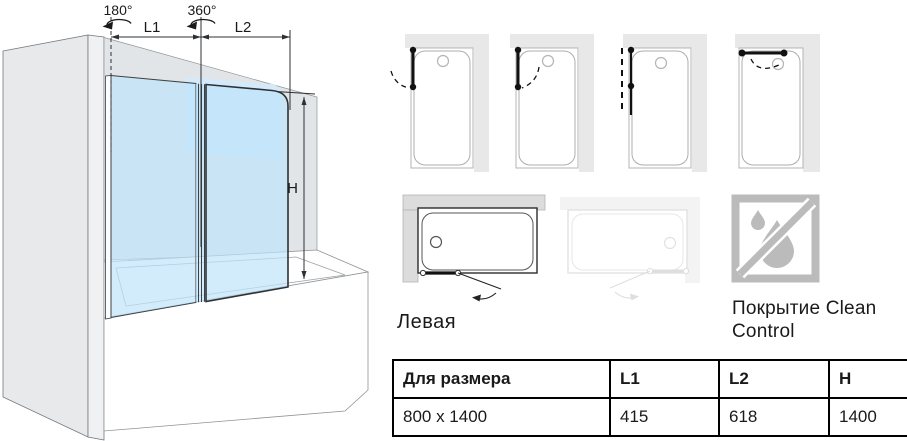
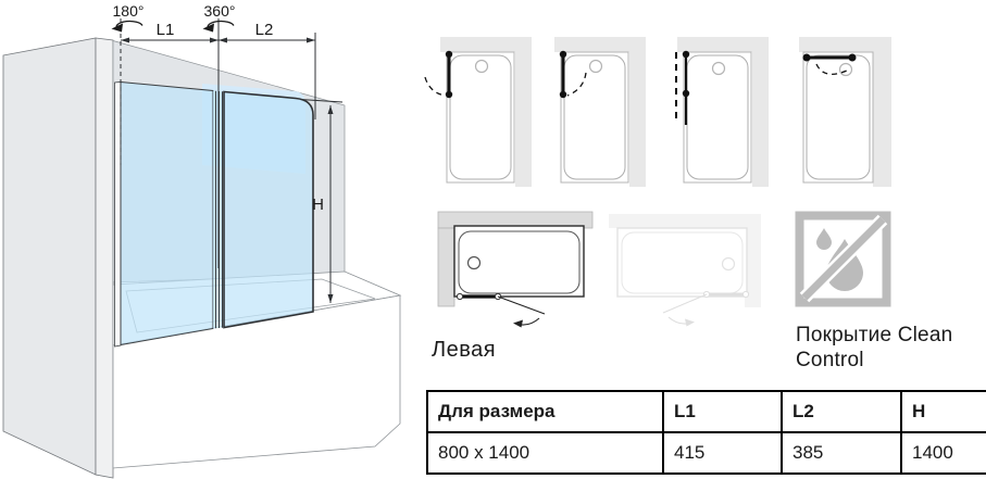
  180°
  360°
  L1
  L2
  H
  Левая
  Покрытие Clean
  Control
  Для размера	L1	L2	H
- 800 x 1400	415	618	1400
+ 800 x 1400	415	385	1400
